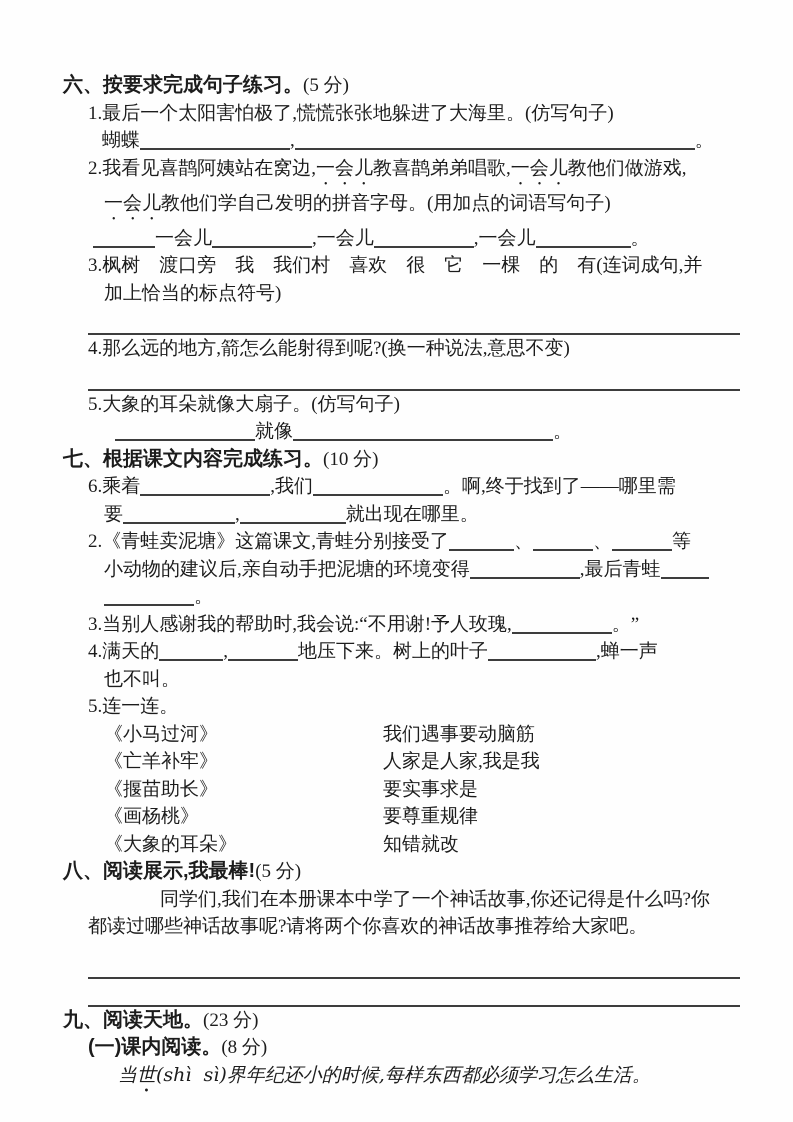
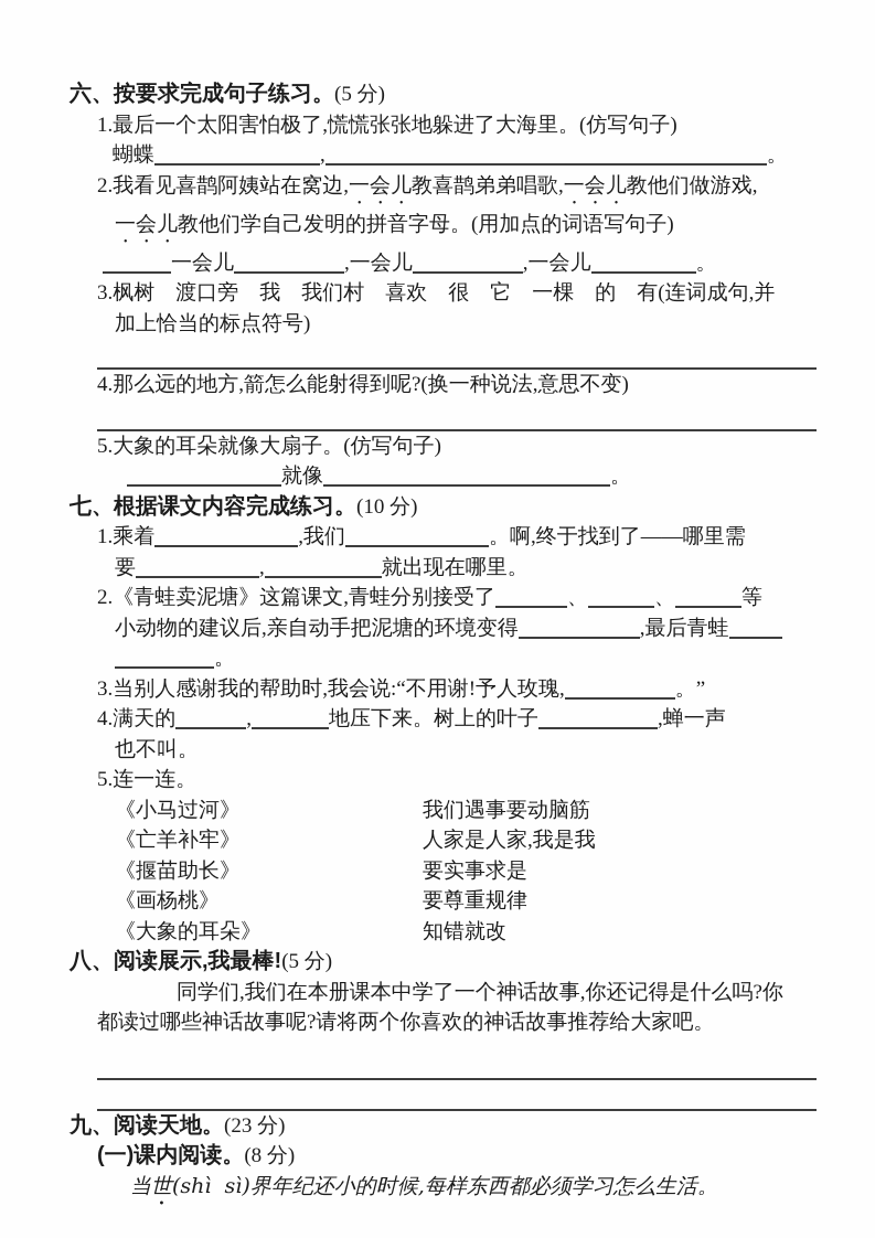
  六、按要求完成句子练习。(5 分)
  1.最后一个太阳害怕极了,慌慌张张地躲进了大海里。(仿写句子)
  蝴蝶 , 。
  2.我看见喜鹊阿姨站在窝边,一会儿教喜鹊弟弟唱歌,一会儿教他们做游戏,
  一会儿教他们学自己发明的拼音字母。(用加点的词语写句子)
  一会儿 ,一会儿 ,一会儿 。
  3.枫树 渡口旁 我 我们村 喜欢 很 它 一棵 的 有(连词成句,并
  加上恰当的标点符号)
  4.那么远的地方,箭怎么能射得到呢?(换一种说法,意思不变)
  5.大象的耳朵就像大扇子。(仿写句子)
  就像 。
  七、根据课文内容完成练习。(10 分)
- 6.乘着 ,我们 。啊,终于找到了——哪里需
+ 1.乘着 ,我们 。啊,终于找到了——哪里需
  要 , 就出现在哪里。
  2.《青蛙卖泥塘》这篇课文,青蛙分别接受了 、 、 等
  小动物的建议后,亲自动手把泥塘的环境变得 ,最后青蛙
  。
  3.当别人感谢我的帮助时,我会说:“不用谢!予人玫瑰, 。”
  4.满天的 , 地压下来。树上的叶子 ,蝉一声
  也不叫。
  5.连一连。
  《小马过河》
  我们遇事要动脑筋
  《亡羊补牢》
  人家是人家,我是我
  《揠苗助长》
  要实事求是
  《画杨桃》
  要尊重规律
  《大象的耳朵》
  知错就改
  八、阅读展示,我最棒!(5 分)
  同学们,我们在本册课本中学了一个神话故事,你还记得是什么吗?你
  都读过哪些神话故事呢?请将两个你喜欢的神话故事推荐给大家吧。
  九、阅读天地。(23 分)
  (一)课内阅读。(8 分)
  当世(shì sì)界年纪还小的时候,每样东西都必须学习怎么生活。
